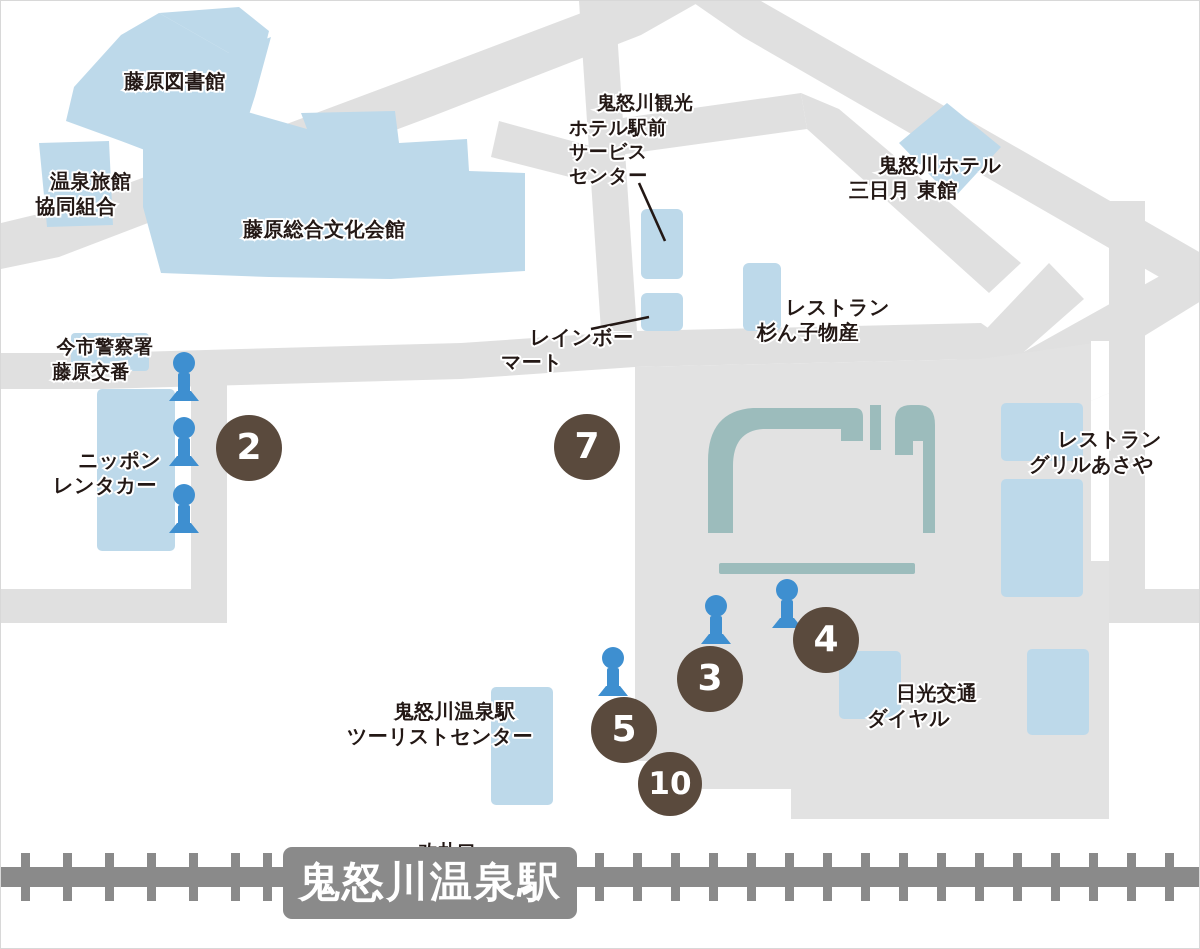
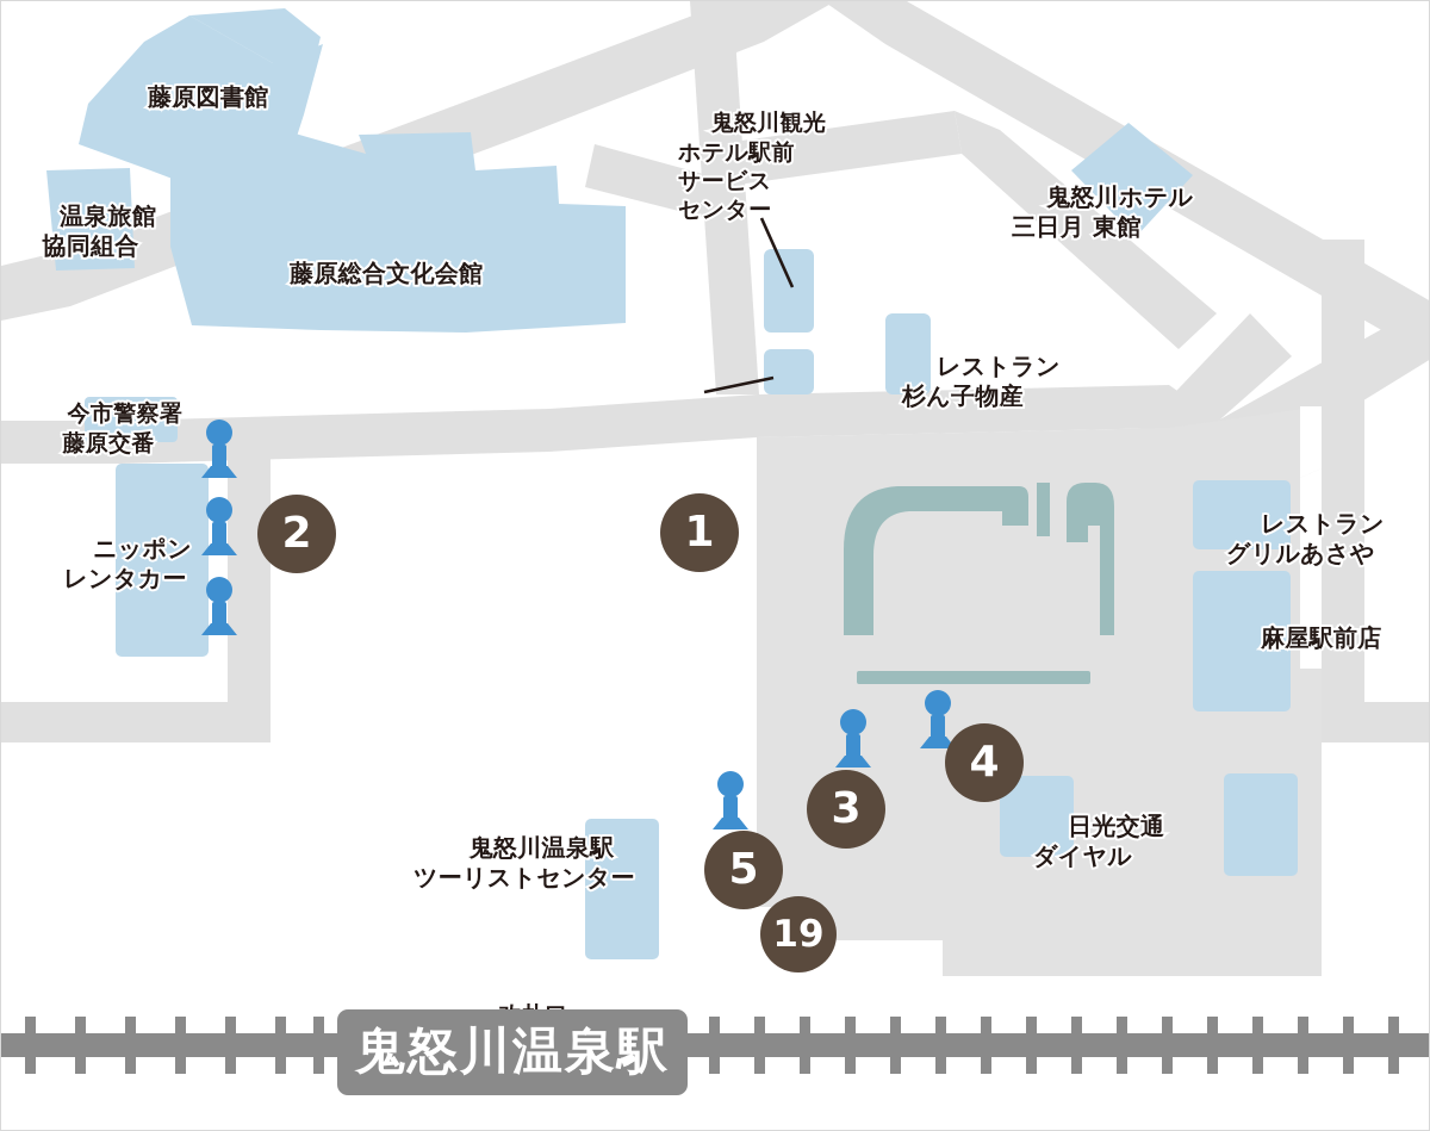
  藤原図書館
  温泉旅館
  協同組合
  藤原総合文化会館
  今市警察署
  藤原交番
  ニッポン
  レンタカー
  鬼怒川観光
  ホテル駅前
  サービス
  センター
  鬼怒川ホテル
  三日月 東館
- レインボー
- マート
  レストラン
  杉ん子物産
  レストラン
  グリルあさや
+ 麻屋駅前店
  日光交通
  ダイヤル
  鬼怒川温泉駅
  ツーリストセンター
  鬼怒川温泉駅
  2
- 7
+ 1
  4
  3
  5
- 10
+ 19
